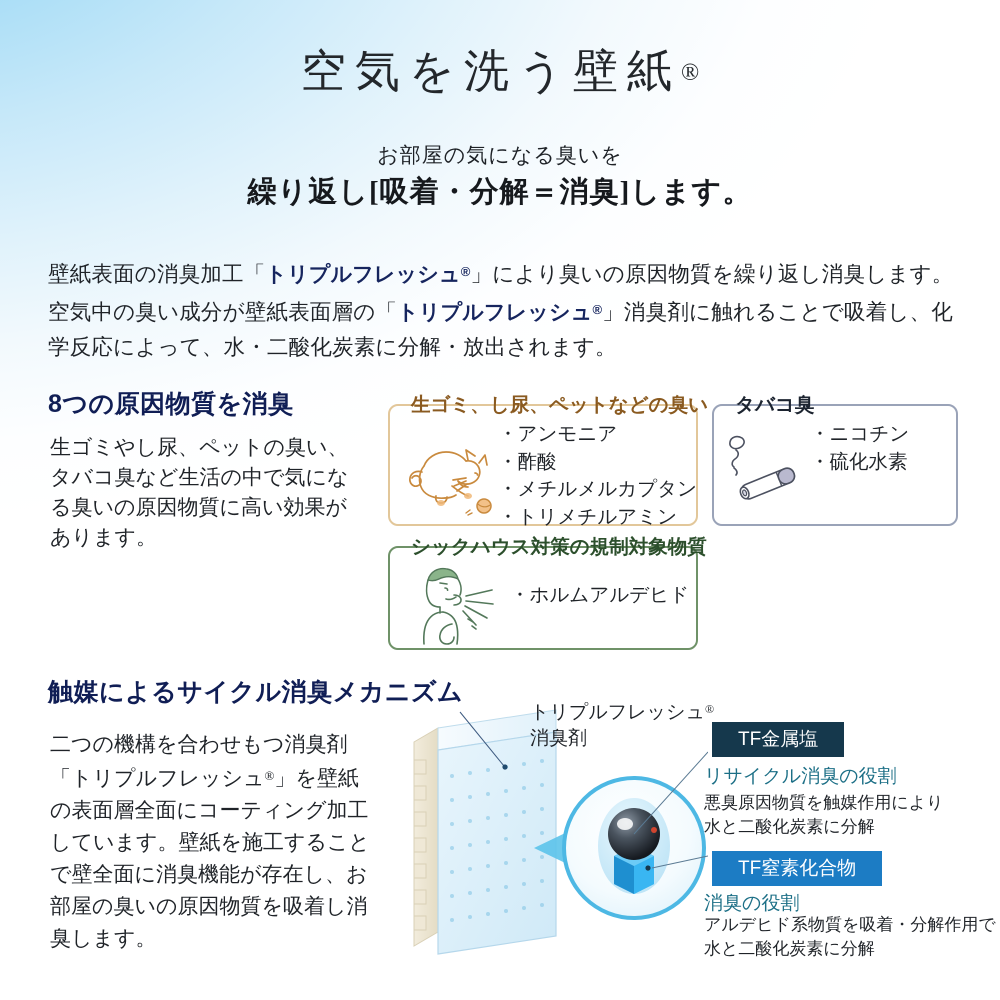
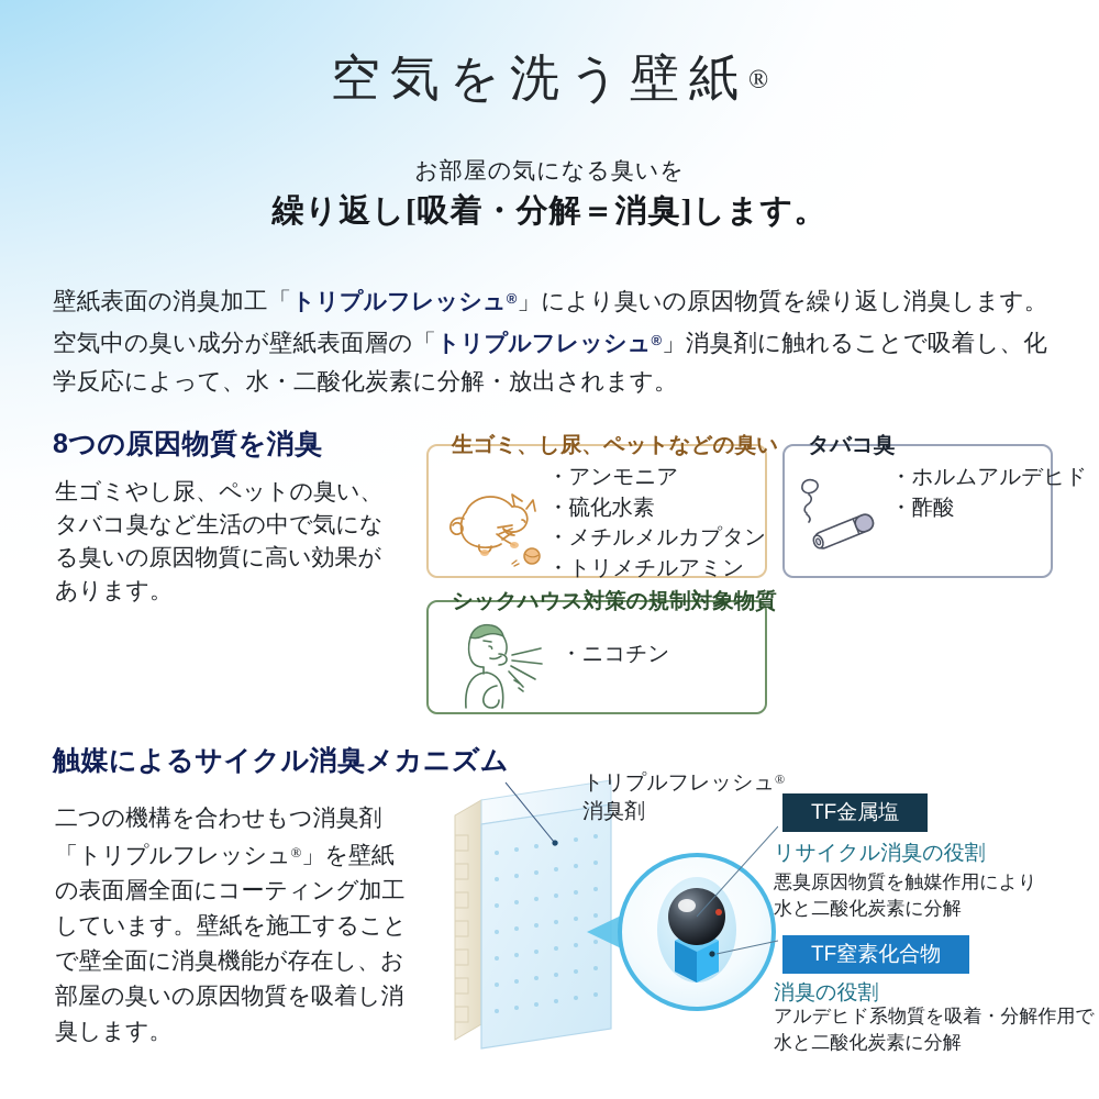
  空気を洗う壁紙®
  お部屋の気になる臭いを
  繰り返し[吸着・分解＝消臭]します。
  壁紙表面の消臭加工「トリプルフレッシュ®」により臭いの原因物質を繰り返し消臭します。空気中の臭い成分が壁紙表面層の「トリプルフレッシュ®」消臭剤に触れることで吸着し、化学反応によって、水・二酸化炭素に分解・放出されます。
  8つの原因物質を消臭
  生ゴミやし尿、ペットの臭い、タバコ臭など生活の中で気になる臭いの原因物質に高い効果があります。
  生ゴミ、し尿、ペットなどの臭い
  ・アンモニア
- ・酢酸
+ ・硫化水素
  ・メチルメルカプタン
  ・トリメチルアミン
  タバコ臭
- ・ニコチン
+ ・ホルムアルデヒド
- ・硫化水素
+ ・酢酸
  シックハウス対策の規制対象物質
- ・ホルムアルデヒド
+ ・ニコチン
  触媒によるサイクル消臭メカニズム
  二つの機構を合わせもつ消臭剤「トリプルフレッシュ®」を壁紙の表面層全面にコーティング加工しています。壁紙を施工することで壁全面に消臭機能が存在し、お部屋の臭いの原因物質を吸着し消臭します。
  トリプルフレッシュ®
  消臭剤
  TF金属塩
  リサイクル消臭の役割
  悪臭原因物質を触媒作用により
  水と二酸化炭素に分解
  TF窒素化合物
  消臭の役割
  アルデヒド系物質を吸着・分解作用で
  水と二酸化炭素に分解
